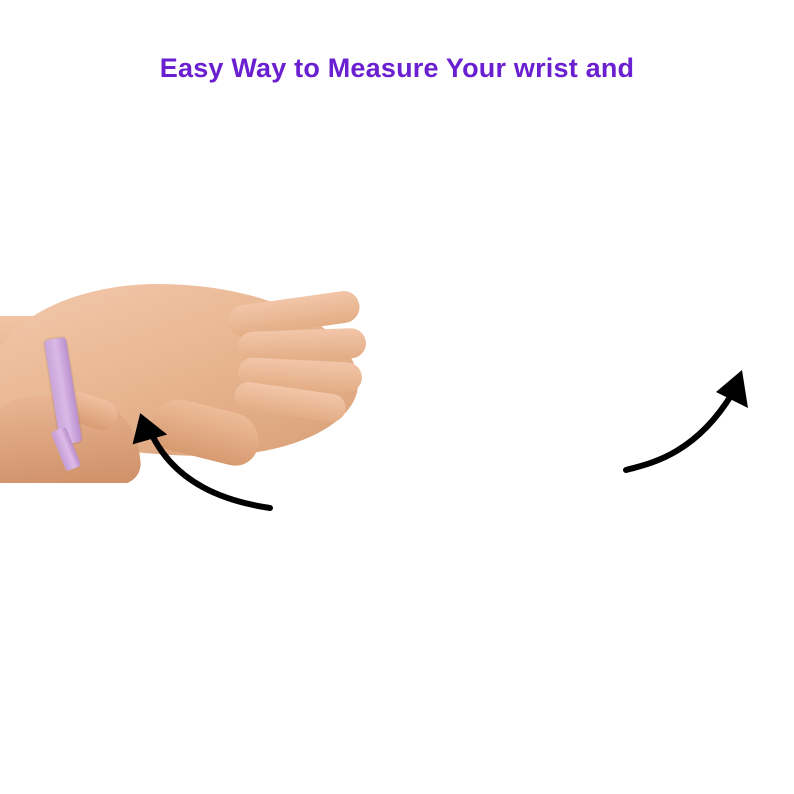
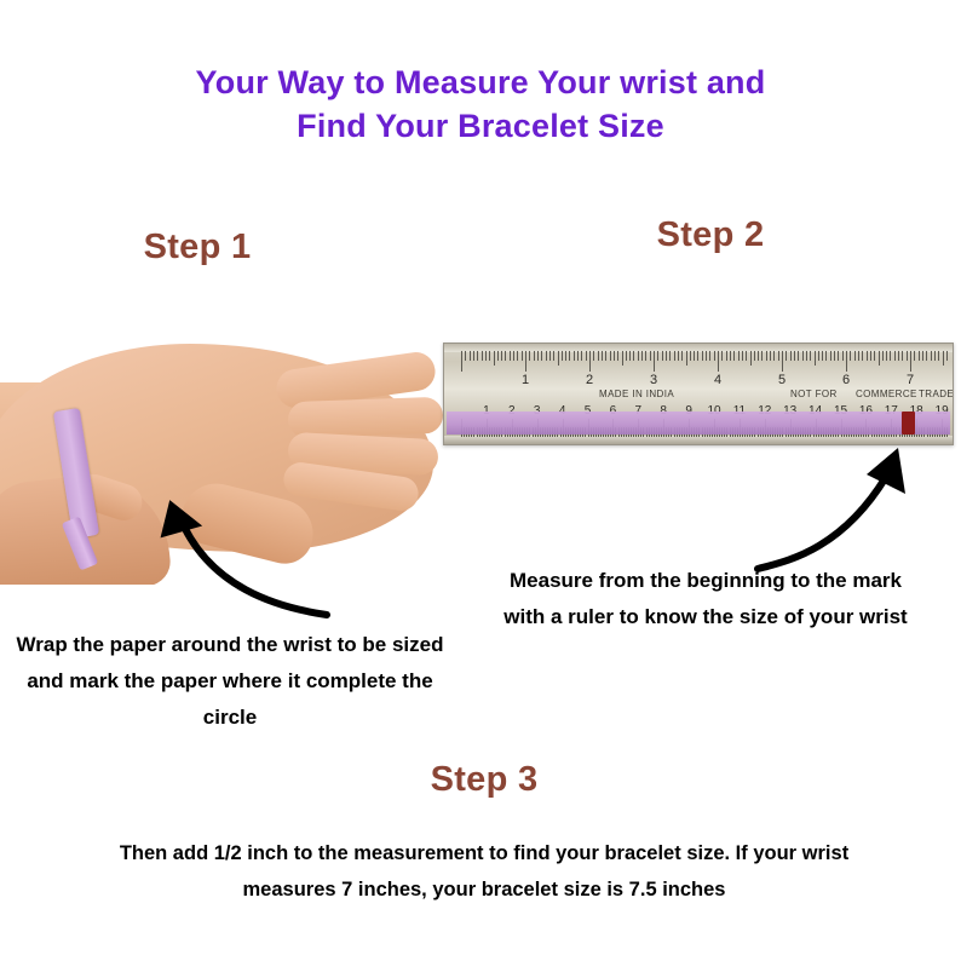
- Easy Way to Measure Your wrist and
+ Your Way to Measure Your wrist and
+ Find Your Bracelet Size
+ Step 1
+ Step 2
+ 1
+ 2
+ 3
+ 4
+ 5
+ 6
+ 7
+ MADE IN INDIA
+ NOT FOR
+ COMMERCE
+ TRADE
+ Wrap the paper around the wrist to be sized and mark the paper where it complete the circle
+ Measure from the beginning to the mark with a ruler to know the size of your wrist
+ Step 3
+ Then add 1/2 inch to the measurement to find your bracelet size. If your wrist measures 7 inches, your bracelet size is 7.5 inches
